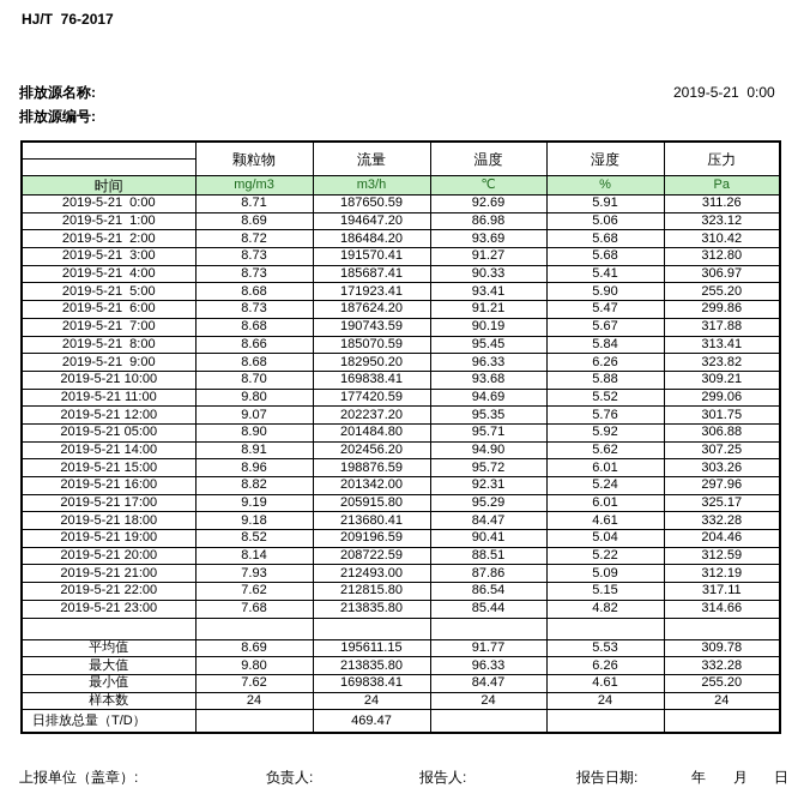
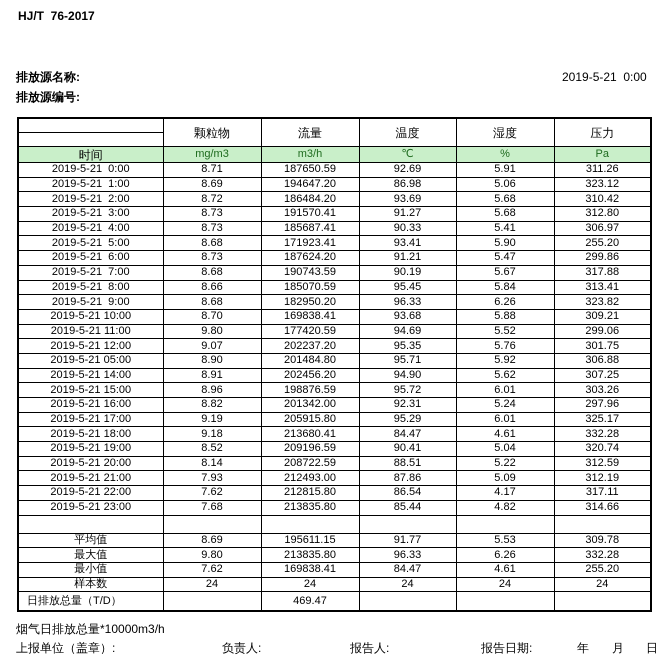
  HJ/T 76-2017
  排放源名称:
  排放源编号:
  2019-5-21 0:00
  	颗粒物	流量	温度	湿度	压力
  时间	mg/m3	m3/h	℃	%	Pa
  2019-5-21 0:00	8.71	187650.59	92.69	5.91	311.26
  2019-5-21 1:00	8.69	194647.20	86.98	5.06	323.12
  2019-5-21 2:00	8.72	186484.20	93.69	5.68	310.42
  2019-5-21 3:00	8.73	191570.41	91.27	5.68	312.80
  2019-5-21 4:00	8.73	185687.41	90.33	5.41	306.97
  2019-5-21 5:00	8.68	171923.41	93.41	5.90	255.20
  2019-5-21 6:00	8.73	187624.20	91.21	5.47	299.86
  2019-5-21 7:00	8.68	190743.59	90.19	5.67	317.88
  2019-5-21 8:00	8.66	185070.59	95.45	5.84	313.41
  2019-5-21 9:00	8.68	182950.20	96.33	6.26	323.82
  2019-5-21 10:00	8.70	169838.41	93.68	5.88	309.21
  2019-5-21 11:00	9.80	177420.59	94.69	5.52	299.06
  2019-5-21 12:00	9.07	202237.20	95.35	5.76	301.75
  2019-5-21 05:00	8.90	201484.80	95.71	5.92	306.88
  2019-5-21 14:00	8.91	202456.20	94.90	5.62	307.25
  2019-5-21 15:00	8.96	198876.59	95.72	6.01	303.26
  2019-5-21 16:00	8.82	201342.00	92.31	5.24	297.96
  2019-5-21 17:00	9.19	205915.80	95.29	6.01	325.17
  2019-5-21 18:00	9.18	213680.41	84.47	4.61	332.28
- 2019-5-21 19:00	8.52	209196.59	90.41	5.04	204.46
+ 2019-5-21 19:00	8.52	209196.59	90.41	5.04	320.74
  2019-5-21 20:00	8.14	208722.59	88.51	5.22	312.59
  2019-5-21 21:00	7.93	212493.00	87.86	5.09	312.19
- 2019-5-21 22:00	7.62	212815.80	86.54	5.15	317.11
+ 2019-5-21 22:00	7.62	212815.80	86.54	4.17	317.11
  2019-5-21 23:00	7.68	213835.80	85.44	4.82	314.66
  平均值	8.69	195611.15	91.77	5.53	309.78
  最大值	9.80	213835.80	96.33	6.26	332.28
  最小值	7.62	169838.41	84.47	4.61	255.20
  样本数	24	24	24	24	24
  日排放总量（T/D）		469.47
+ 烟气日排放总量*10000m3/h
  上报单位（盖章）:
  负责人:
  报告人:
  报告日期:
  年
  月
  日
